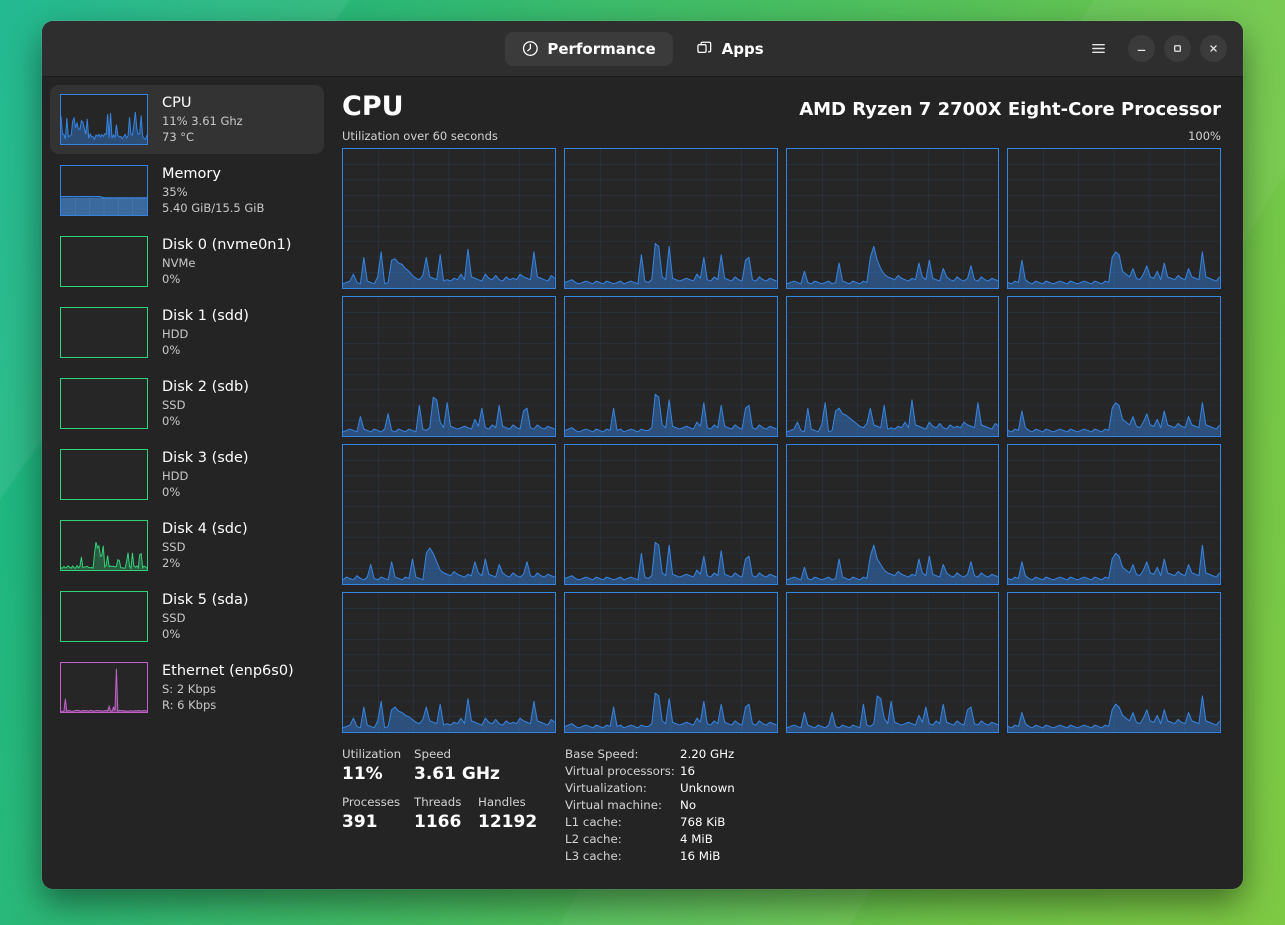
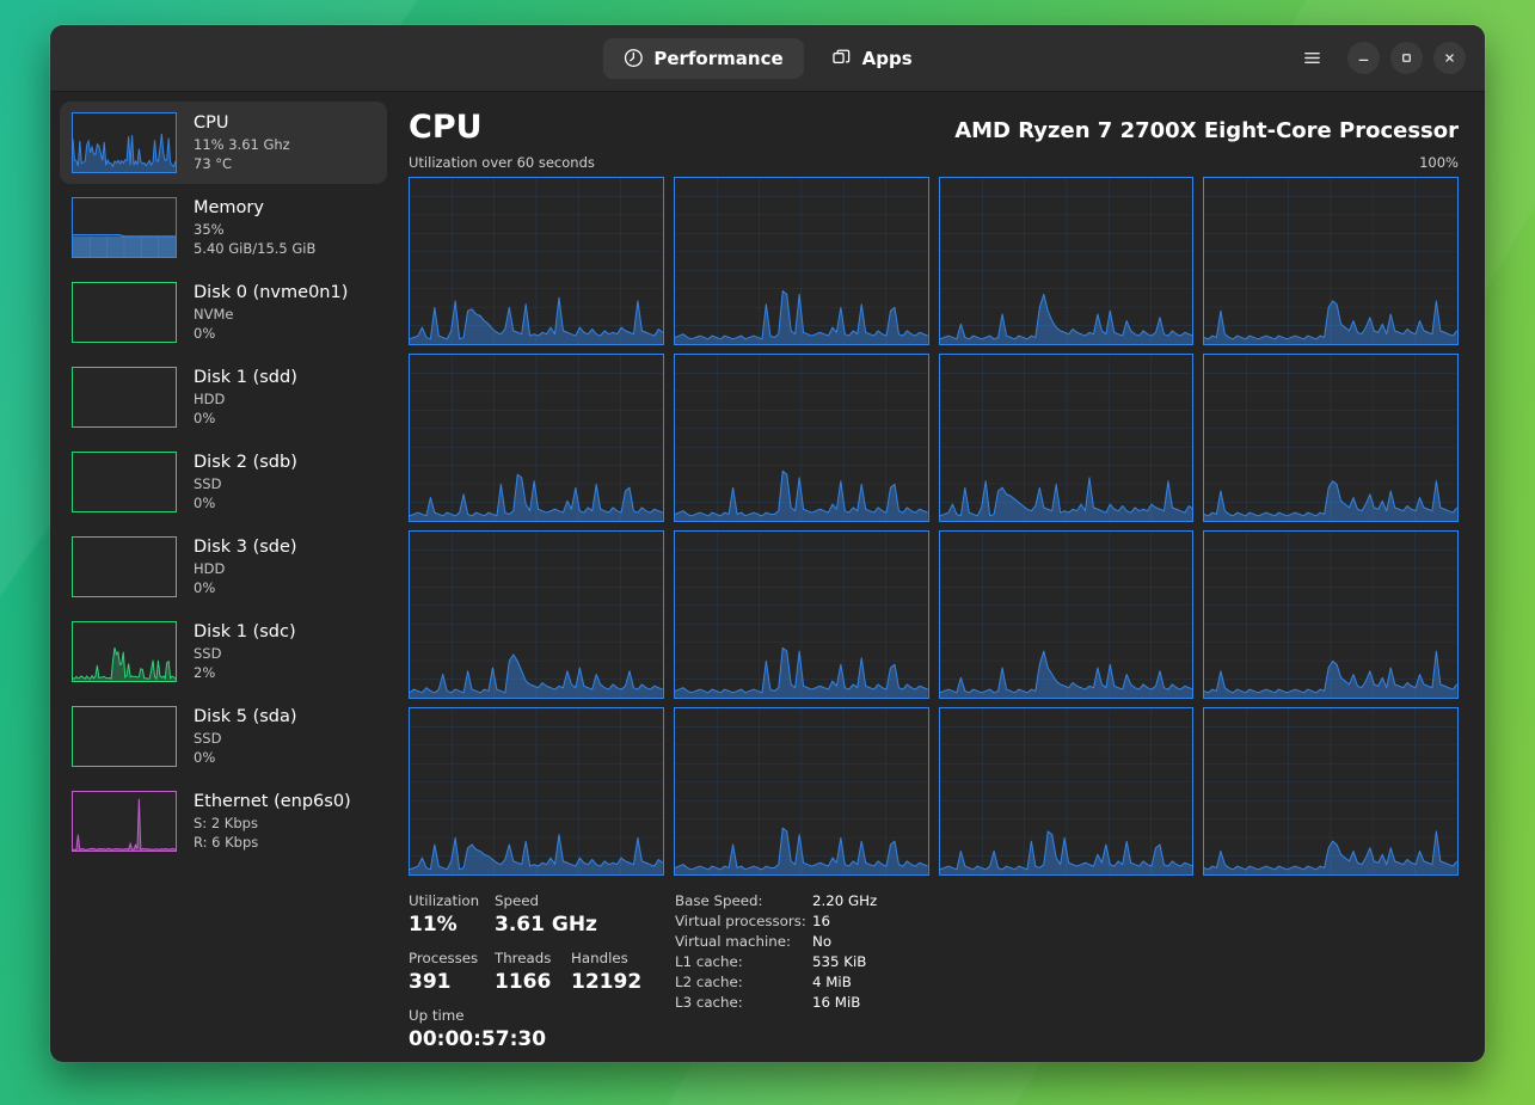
  Performance
  Apps
  CPU
  11% 3.61 Ghz
  73 °C
  Memory
  35%
  5.40 GiB/15.5 GiB
  Disk 0 (nvme0n1)
  NVMe
  0%
  Disk 1 (sdd)
  HDD
  0%
  Disk 2 (sdb)
  SSD
  0%
  Disk 3 (sde)
  HDD
  0%
- Disk 4 (sdc)
+ Disk 1 (sdc)
  SSD
  2%
  Disk 5 (sda)
  SSD
  0%
  Ethernet (enp6s0)
  S: 2 Kbps
  R: 6 Kbps
  CPU
  AMD Ryzen 7 2700X Eight-Core Processor
  Utilization over 60 seconds
  100%
  Utilization
  Speed
  11%
  3.61 GHz
  Processes
  Threads
  Handles
  391
  1166
  12192
+ Up time
+ 00:00:57:30
  Base Speed:
  2.20 GHz
  Virtual processors:
  16
- Virtualization:
- Unknown
  Virtual machine:
  No
  L1 cache:
- 768 KiB
+ 535 KiB
  L2 cache:
  4 MiB
  L3 cache:
  16 MiB
